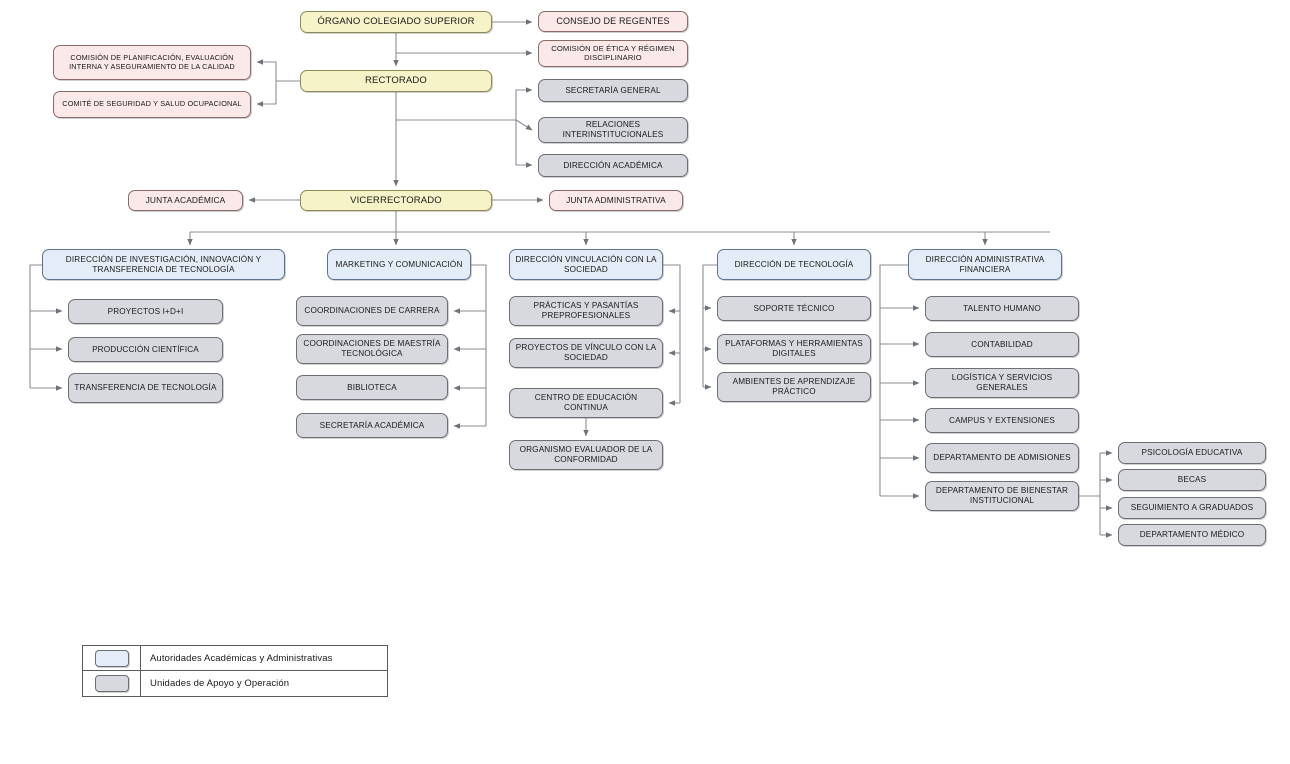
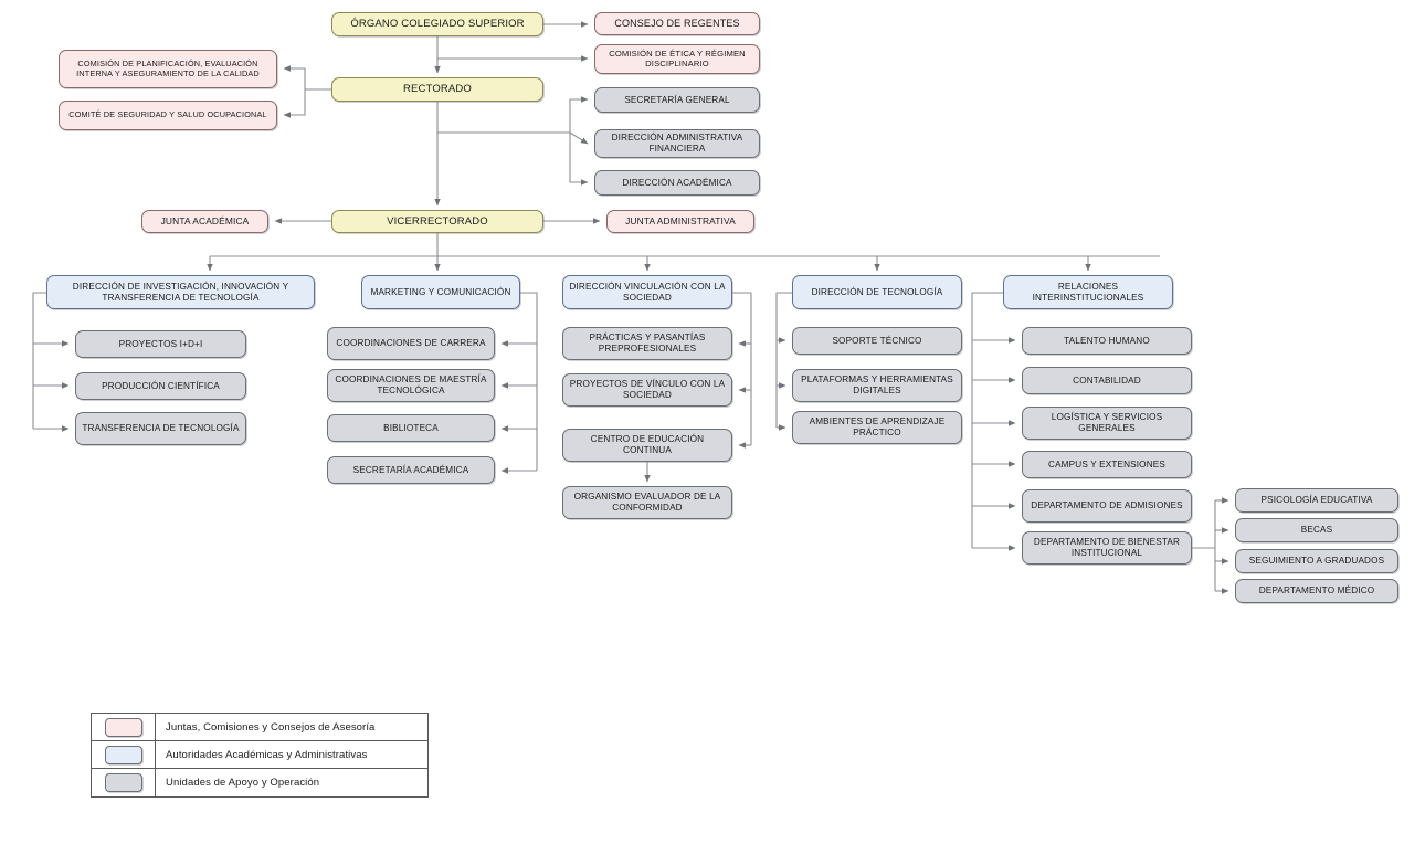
  ÓRGANO COLEGIADO SUPERIOR
  CONSEJO DE REGENTES
  COMISIÓN DE ÉTICA Y RÉGIMEN DISCIPLINARIO
  RECTORADO
  COMISIÓN DE PLANIFICACIÓN, EVALUACIÓN INTERNA Y ASEGURAMIENTO DE LA CALIDAD
  COMITÉ DE SEGURIDAD Y SALUD OCUPACIONAL
  SECRETARÍA GENERAL
- RELACIONES INTERINSTITUCIONALES
+ DIRECCIÓN ADMINISTRATIVA FINANCIERA
  DIRECCIÓN ACADÉMICA
  VICERRECTORADO
  JUNTA ACADÉMICA
  JUNTA ADMINISTRATIVA
  DIRECCIÓN DE INVESTIGACIÓN, INNOVACIÓN Y TRANSFERENCIA DE TECNOLOGÍA
  MARKETING Y COMUNICACIÓN
  DIRECCIÓN VINCULACIÓN CON LA SOCIEDAD
  DIRECCIÓN DE TECNOLOGÍA
- DIRECCIÓN ADMINISTRATIVA FINANCIERA
+ RELACIONES INTERINSTITUCIONALES
  PROYECTOS I+D+I
  PRODUCCIÓN CIENTÍFICA
  TRANSFERENCIA DE TECNOLOGÍA
  COORDINACIONES DE CARRERA
  COORDINACIONES DE MAESTRÍA TECNOLÓGICA
  BIBLIOTECA
  SECRETARÍA ACADÉMICA
  PRÁCTICAS Y PASANTÍAS PREPROFESIONALES
  PROYECTOS DE VÍNCULO CON LA SOCIEDAD
  CENTRO DE EDUCACIÓN CONTINUA
  ORGANISMO EVALUADOR DE LA CONFORMIDAD
  SOPORTE TÉCNICO
  PLATAFORMAS Y HERRAMIENTAS DIGITALES
  AMBIENTES DE APRENDIZAJE PRÁCTICO
  TALENTO HUMANO
  CONTABILIDAD
  LOGÍSTICA Y SERVICIOS GENERALES
  CAMPUS Y EXTENSIONES
  DEPARTAMENTO DE ADMISIONES
  DEPARTAMENTO DE BIENESTAR INSTITUCIONAL
  PSICOLOGÍA EDUCATIVA
  BECAS
  SEGUIMIENTO A GRADUADOS
  DEPARTAMENTO MÉDICO
+ Juntas, Comisiones y Consejos de Asesoría
  Autoridades Académicas y Administrativas
  Unidades de Apoyo y Operación
